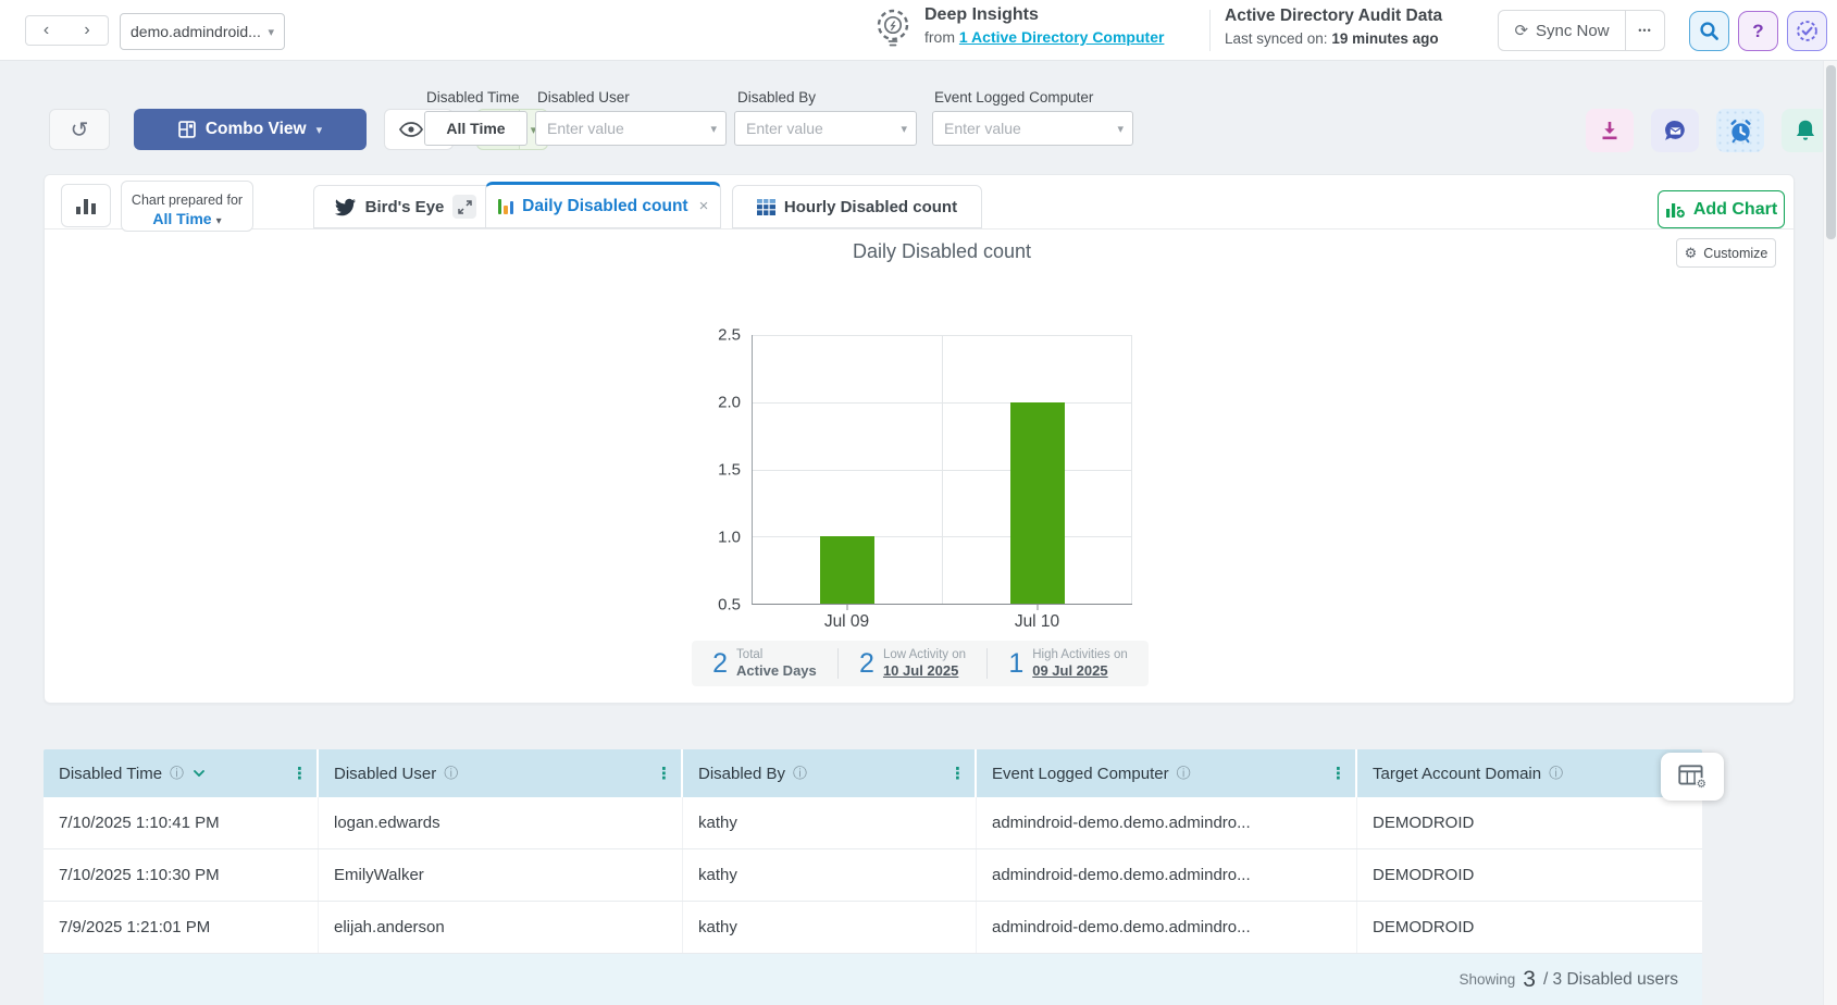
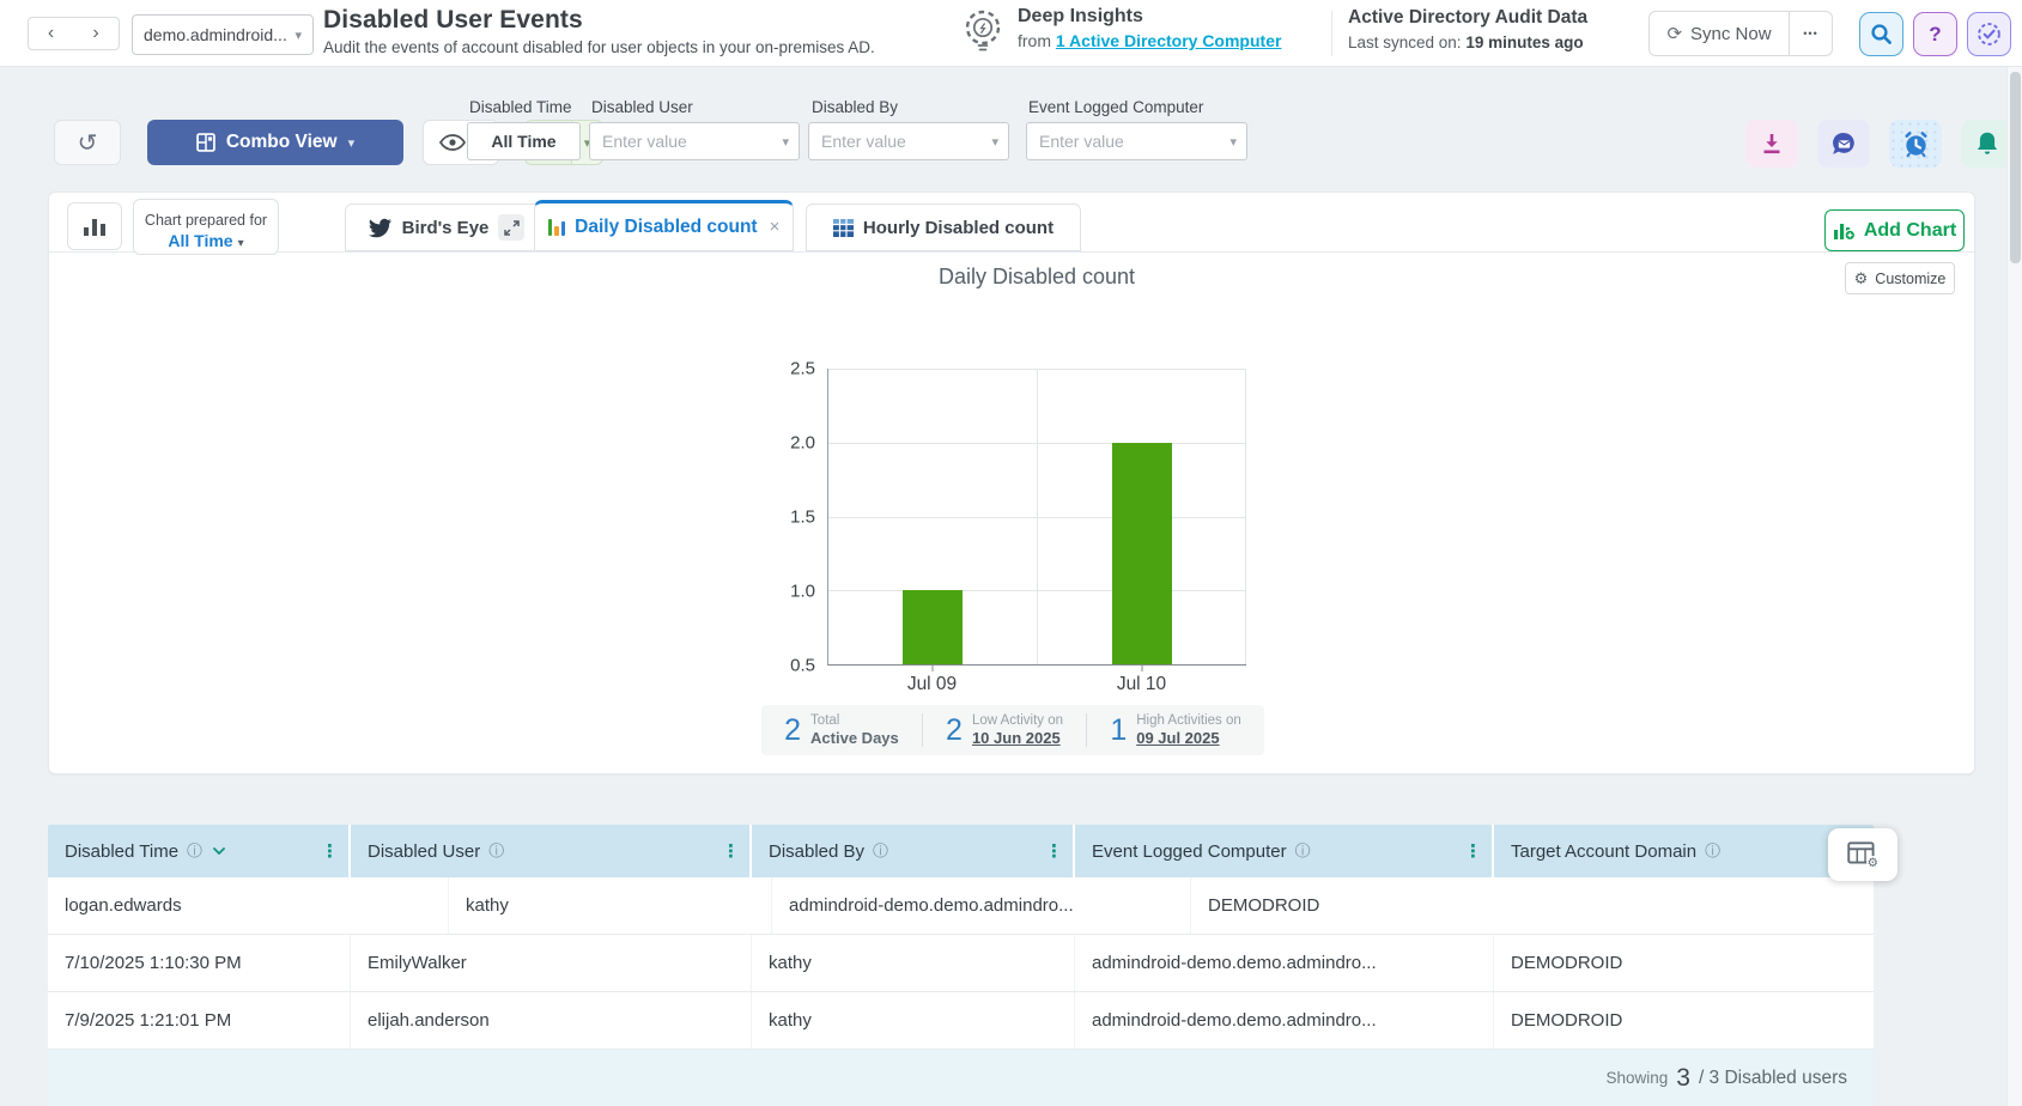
  ‹
  ›
  demo.admindroid...
  ▾
+ Disabled User Events
+ Audit the events of account disabled for user objects in your on-premises AD.
  Deep Insights
  from 1 Active Directory Computer
  Active Directory Audit Data
  Last synced on: 19 minutes ago
  ⟳
  Sync Now
  •••
  ?
  ↺
  Combo View
  ▾
  ▾
  Disabled Time
  All Time
  Disabled User
  Enter value
  ▾
  Disabled By
  Enter value
  ▾
  Event Logged Computer
  Enter value
  ▾
  Chart prepared for
  All Time ▾
  Bird's Eye
  Daily Disabled count
  ×
  Hourly Disabled count
  Add Chart
  ⚙
  Customize
  Daily Disabled count
  0.5
  1.0
  1.5
  2.0
  2.5
  Jul 09
  Jul 10
  2
  Total
  Active Days
  2
  Low Activity on
- 10 Jul 2025
+ 10 Jun 2025
  1
  High Activities on
  09 Jul 2025
  Disabled Time
  ⓘ
  ⋮
  Disabled User
  ⓘ
  ⋮
  Disabled By
  ⓘ
  ⋮
  Event Logged Computer
  ⓘ
  ⋮
  Target Account Domain
  ⓘ
- 7/10/2025 1:10:41 PM
  logan.edwards
  kathy
  admindroid-demo.demo.admindro...
  DEMODROID
  7/10/2025 1:10:30 PM
  EmilyWalker
  kathy
  admindroid-demo.demo.admindro...
  DEMODROID
  7/9/2025 1:21:01 PM
  elijah.anderson
  kathy
  admindroid-demo.demo.admindro...
  DEMODROID
  Showing
  3
  / 3 Disabled users
  ⚙
